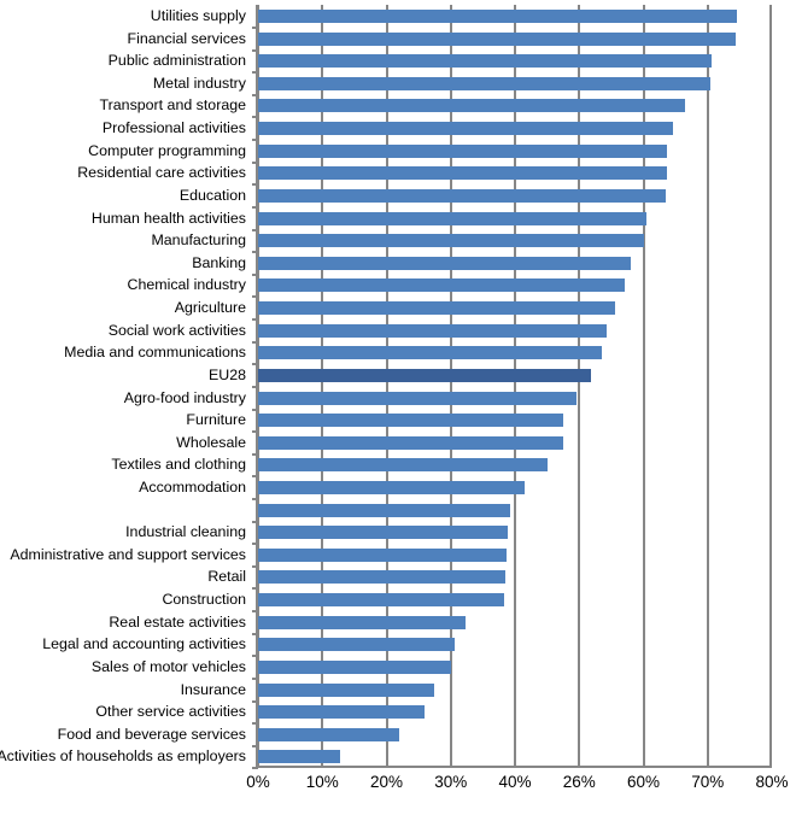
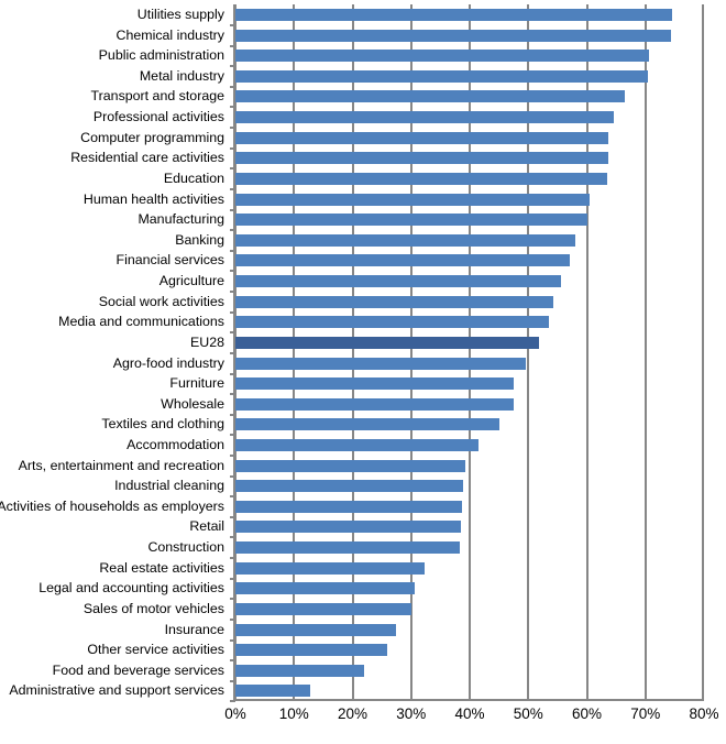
  Utilities supply
- Financial services
+ Chemical industry
  Public administration
  Metal industry
  Transport and storage
  Professional activities
  Computer programming
  Residential care activities
  Education
  Human health activities
  Manufacturing
  Banking
- Chemical industry
+ Financial services
  Agriculture
  Social work activities
  Media and communications
  EU28
  Agro-food industry
  Furniture
  Wholesale
  Textiles and clothing
  Accommodation
+ Arts, entertainment and recreation
  Industrial cleaning
- Administrative and support services
+ Activities of households as employers
  Retail
  Construction
  Real estate activities
  Legal and accounting activities
  Sales of motor vehicles
  Insurance
  Other service activities
  Food and beverage services
- Activities of households as employers
+ Administrative and support services
  0%
  10%
  20%
  30%
  40%
- 26%
+ 50%
  60%
  70%
  80%
